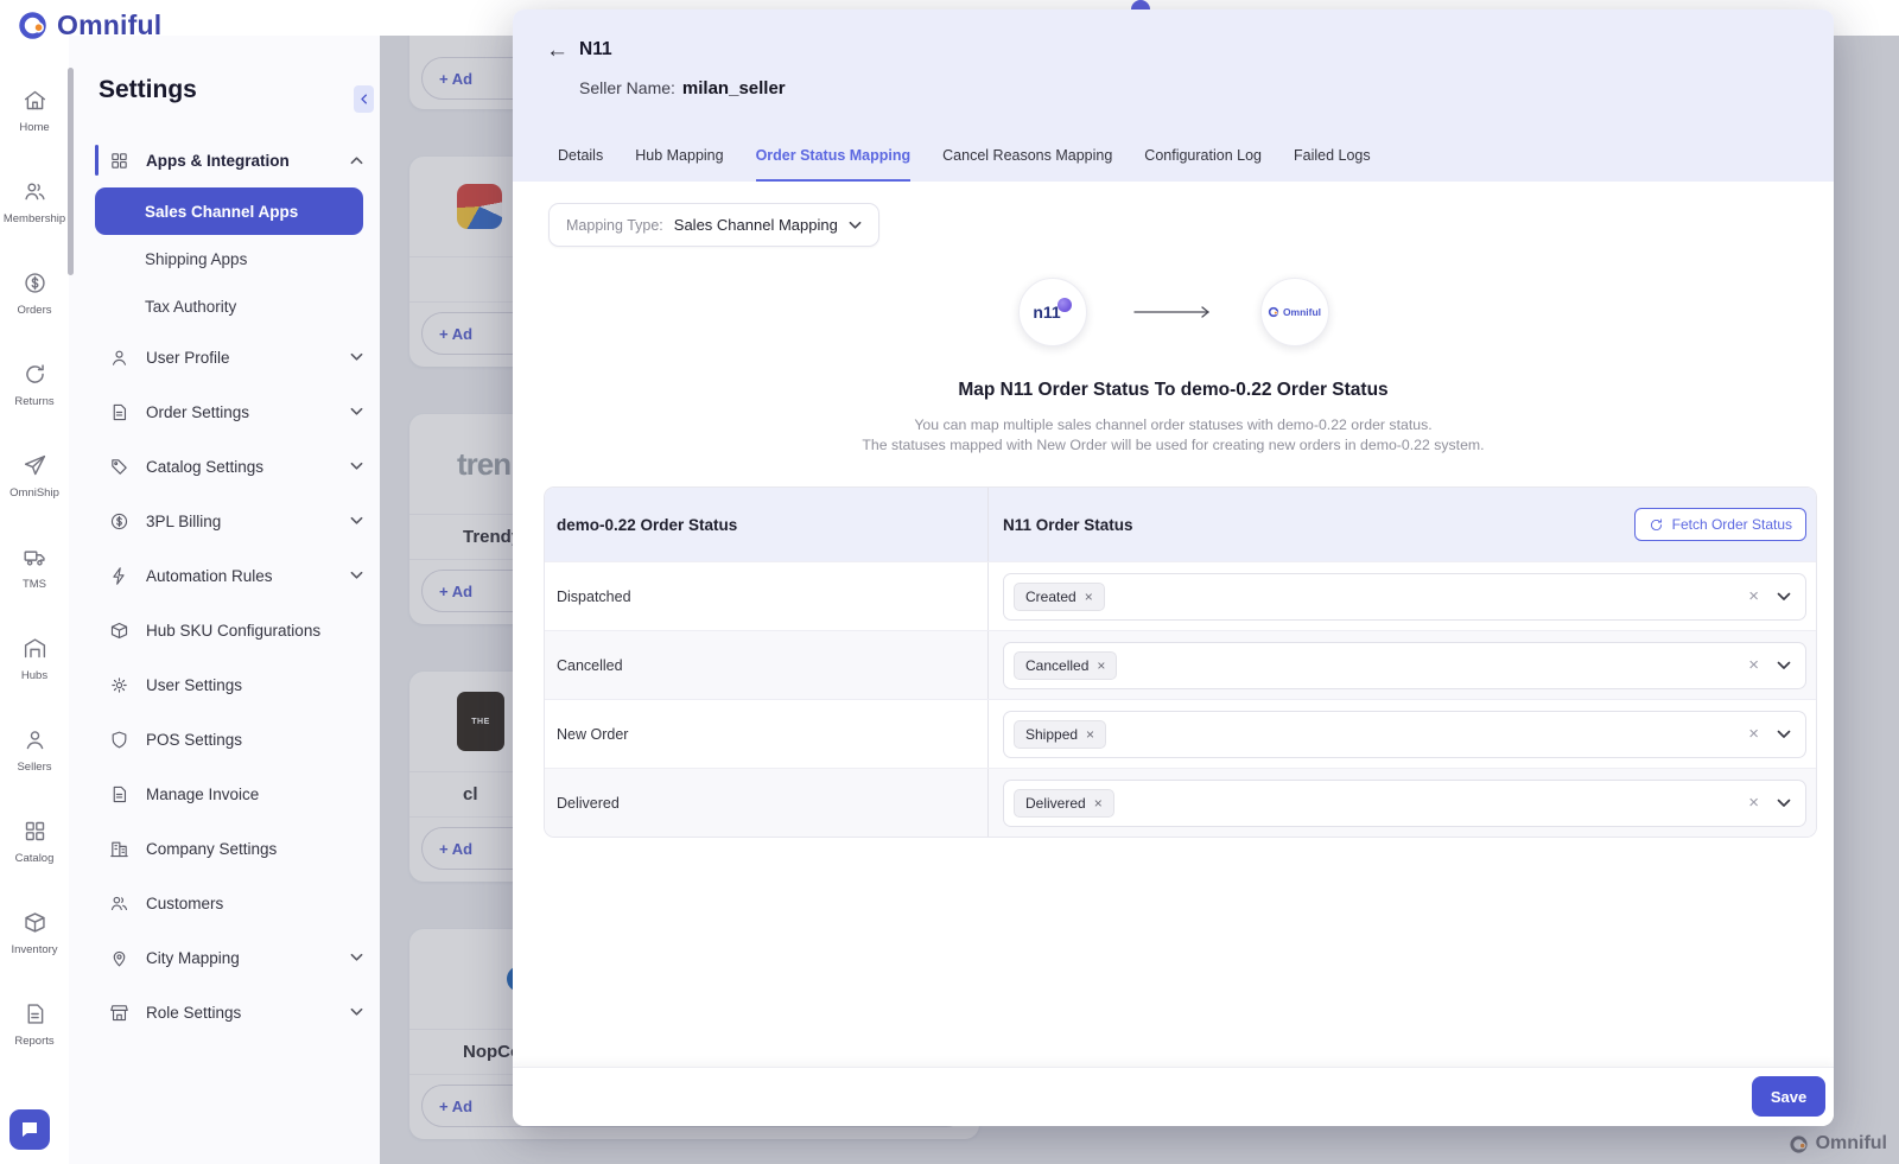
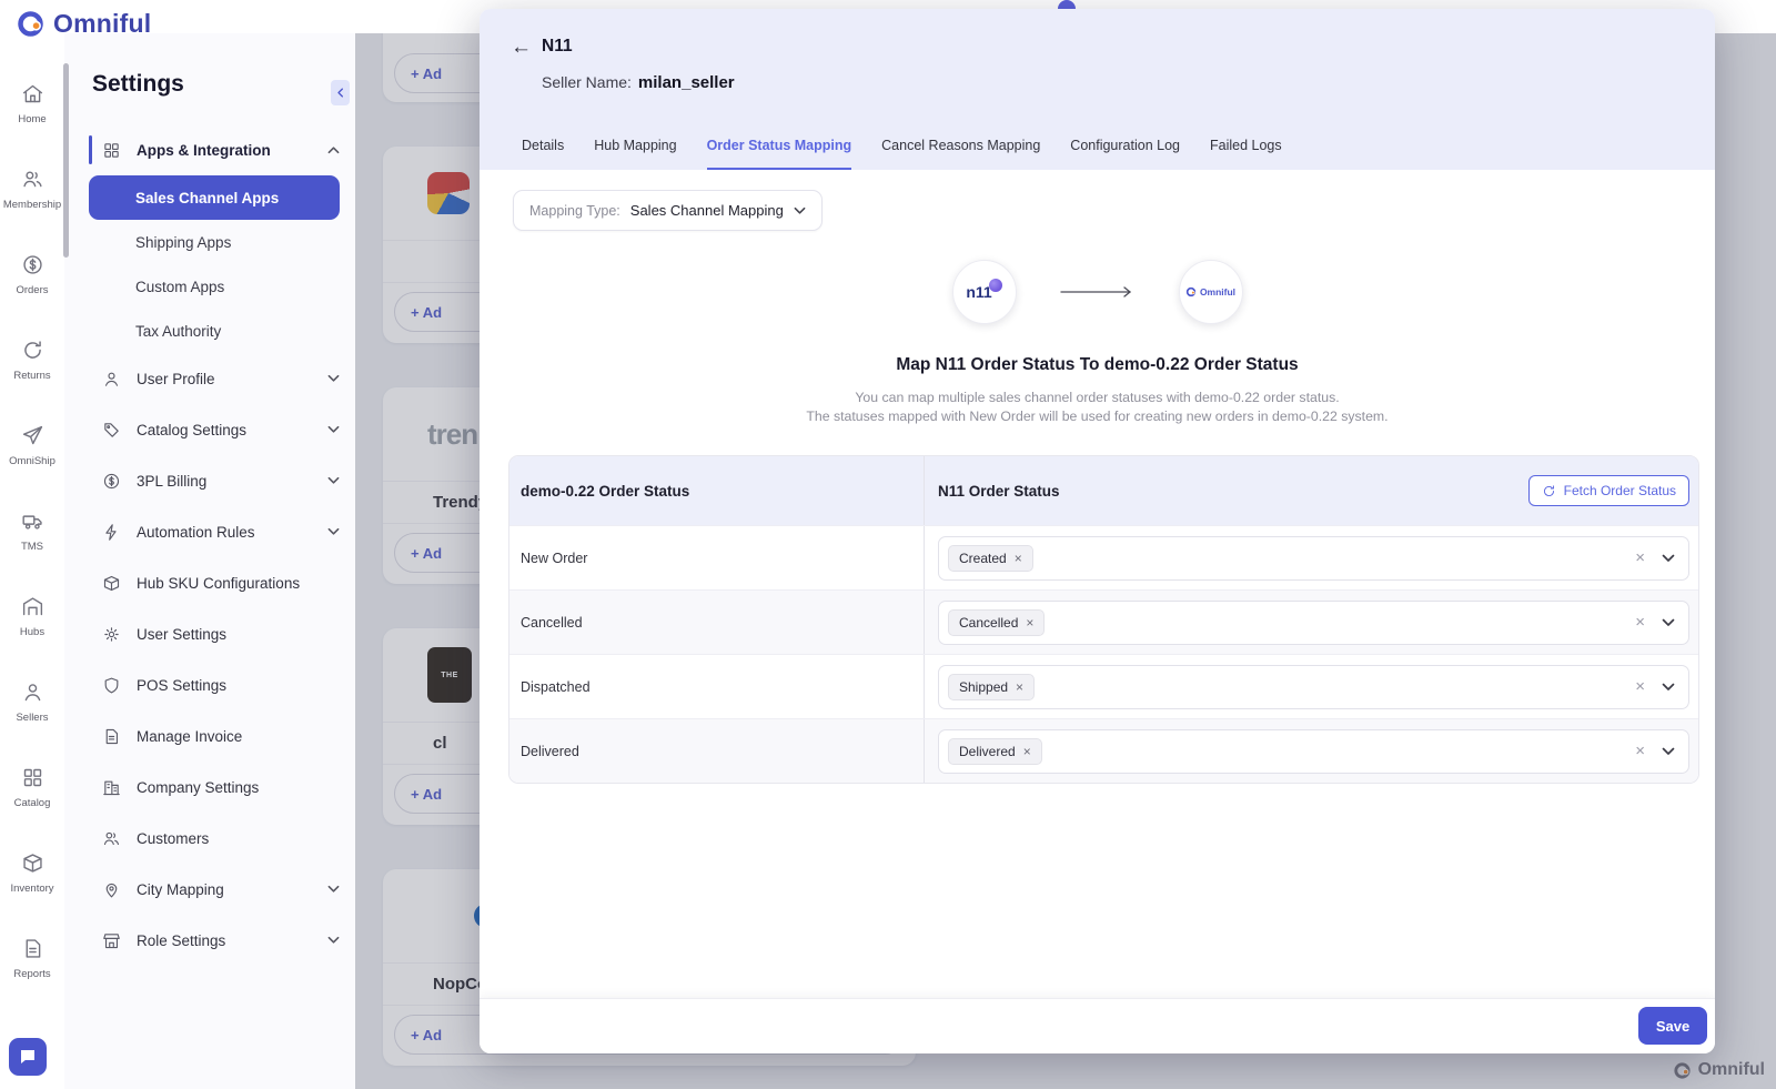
  Omniful
  Home
  Membership
  Orders
  Returns
  OmniShip
  TMS
  Hubs
  Sellers
  Catalog
  Inventory
  Reports
  Settings
  Apps & Integration
  Sales Channel Apps
  Shipping Apps
+ Custom Apps
  Tax Authority
  User Profile
- Order Settings
  Catalog Settings
  3PL Billing
  Automation Rules
  Hub SKU Configurations
  User Settings
  POS Settings
  Manage Invoice
  Company Settings
  Customers
  City Mapping
  Role Settings
  + Ad
  + Ad
  tren
  Trend
  + Ad
  cl
  + Ad
  NopC
  + Ad
  Omniful
  ←
  N11
  Seller Name: milan_seller
  Details
  Hub Mapping
  Order Status Mapping
  Cancel Reasons Mapping
  Configuration Log
  Failed Logs
  Mapping Type:
  Sales Channel Mapping
  n11
  Omniful
  Map N11 Order Status To demo-0.22 Order Status
  You can map multiple sales channel order statuses with demo-0.22 order status.
  The statuses mapped with New Order will be used for creating new orders in demo-0.22 system.
  demo-0.22 Order Status
  N11 Order Status
  Fetch Order Status
- Dispatched
+ New Order
  Created
  ×
  ×
  Cancelled
  Cancelled
  ×
  ×
- New Order
+ Dispatched
  Shipped
  ×
  ×
  Delivered
  Delivered
  ×
  ×
  Save
